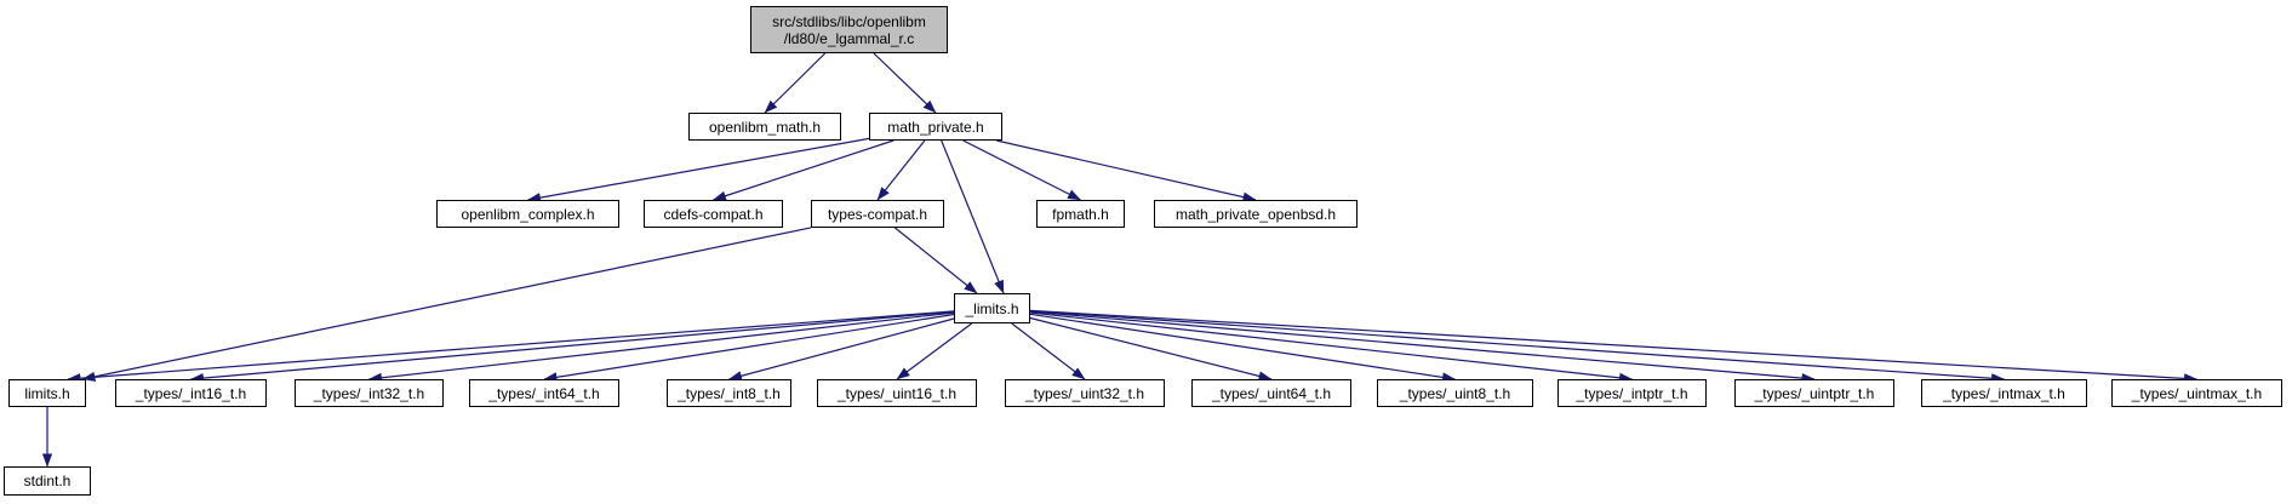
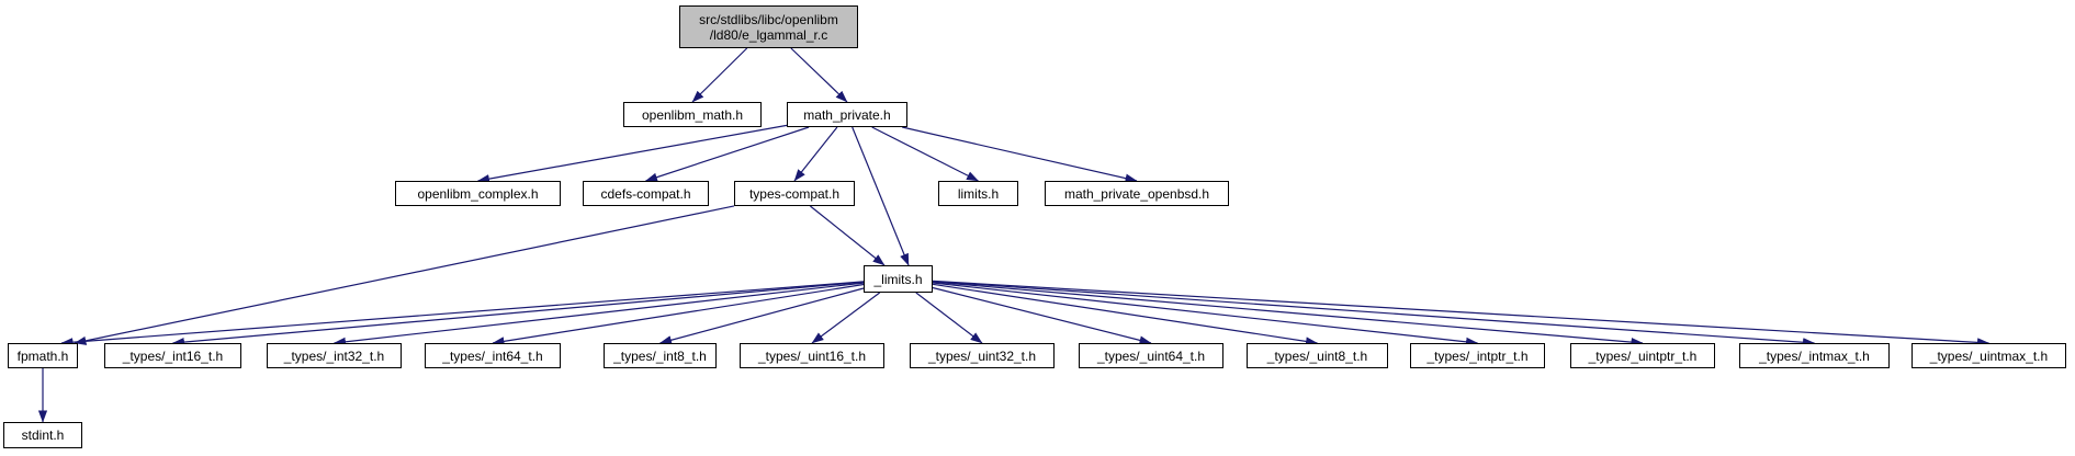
  src/stdlibs/libc/openlibm
  /ld80/e_lgammal_r.c
  openlibm_math.h
  math_private.h
  openlibm_complex.h
  cdefs-compat.h
  types-compat.h
- fpmath.h
+ limits.h
  math_private_openbsd.h
  _limits.h
- limits.h
+ fpmath.h
  _types/_int16_t.h
  _types/_int32_t.h
  _types/_int64_t.h
  _types/_int8_t.h
  _types/_uint16_t.h
  _types/_uint32_t.h
  _types/_uint64_t.h
  _types/_uint8_t.h
  _types/_intptr_t.h
  _types/_uintptr_t.h
  _types/_intmax_t.h
  _types/_uintmax_t.h
  stdint.h
